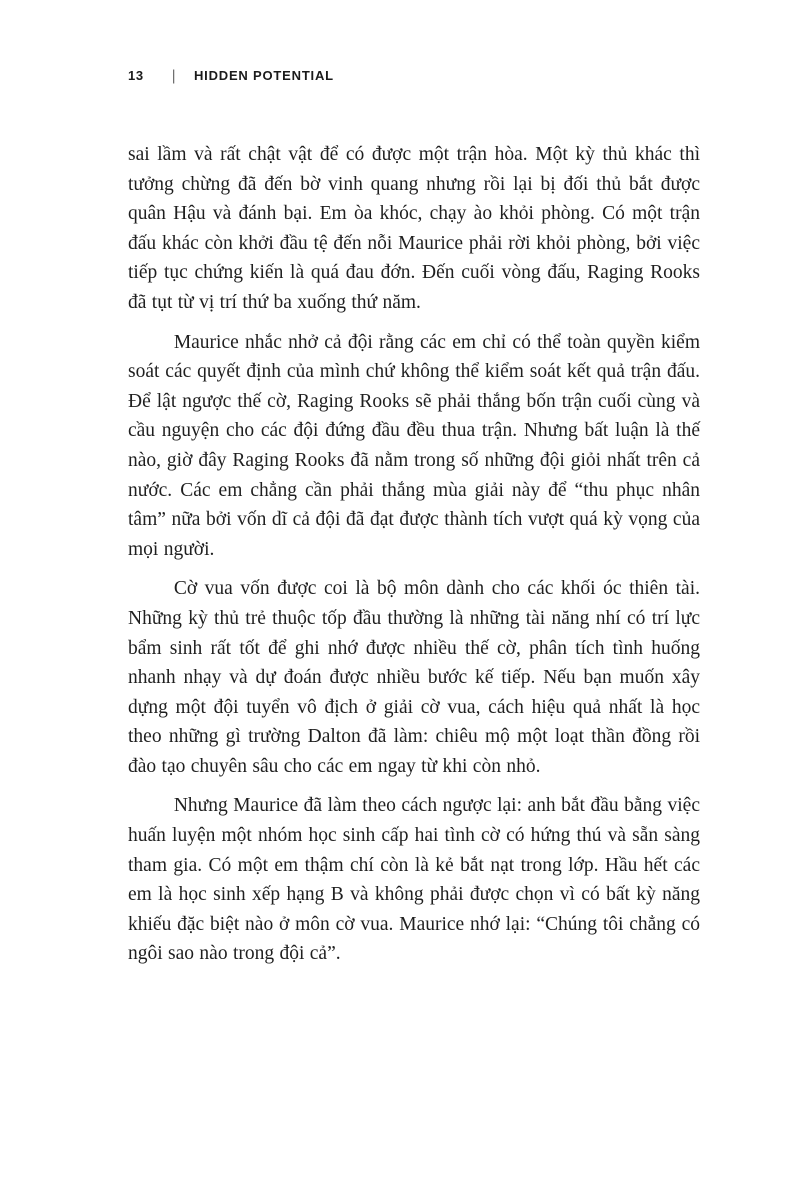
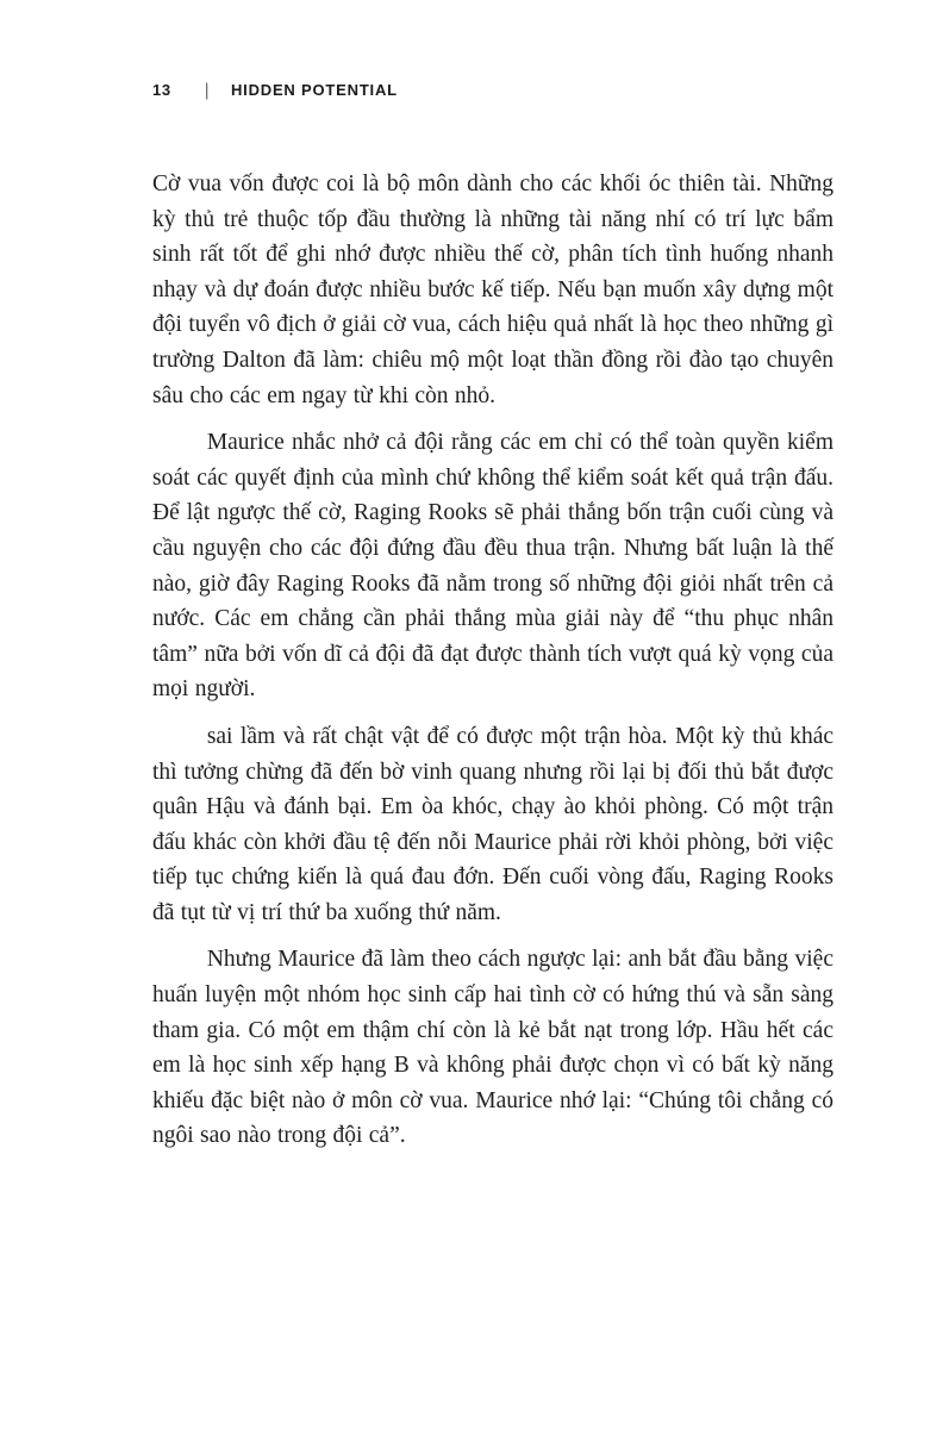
  13
  |
  HIDDEN POTENTIAL
- sai lầm và rất chật vật để có được một trận hòa. Một kỳ thủ khác thì tưởng chừng đã đến bờ vinh quang nhưng rồi lại bị đối thủ bắt được quân Hậu và đánh bại. Em òa khóc, chạy ào khỏi phòng. Có một trận đấu khác còn khởi đầu tệ đến nỗi Maurice phải rời khỏi phòng, bởi việc tiếp tục chứng kiến là quá đau đớn. Đến cuối vòng đấu, Raging Rooks đã tụt từ vị trí thứ ba xuống thứ năm.
+ Cờ vua vốn được coi là bộ môn dành cho các khối óc thiên tài. Những kỳ thủ trẻ thuộc tốp đầu thường là những tài năng nhí có trí lực bẩm sinh rất tốt để ghi nhớ được nhiều thế cờ, phân tích tình huống nhanh nhạy và dự đoán được nhiều bước kế tiếp. Nếu bạn muốn xây dựng một đội tuyển vô địch ở giải cờ vua, cách hiệu quả nhất là học theo những gì trường Dalton đã làm: chiêu mộ một loạt thần đồng rồi đào tạo chuyên sâu cho các em ngay từ khi còn nhỏ.
  Maurice nhắc nhở cả đội rằng các em chỉ có thể toàn quyền kiểm soát các quyết định của mình chứ không thể kiểm soát kết quả trận đấu. Để lật ngược thế cờ, Raging Rooks sẽ phải thắng bốn trận cuối cùng và cầu nguyện cho các đội đứng đầu đều thua trận. Nhưng bất luận là thế nào, giờ đây Raging Rooks đã nằm trong số những đội giỏi nhất trên cả nước. Các em chẳng cần phải thắng mùa giải này để “thu phục nhân tâm” nữa bởi vốn dĩ cả đội đã đạt được thành tích vượt quá kỳ vọng của mọi người.
- Cờ vua vốn được coi là bộ môn dành cho các khối óc thiên tài. Những kỳ thủ trẻ thuộc tốp đầu thường là những tài năng nhí có trí lực bẩm sinh rất tốt để ghi nhớ được nhiều thế cờ, phân tích tình huống nhanh nhạy và dự đoán được nhiều bước kế tiếp. Nếu bạn muốn xây dựng một đội tuyển vô địch ở giải cờ vua, cách hiệu quả nhất là học theo những gì trường Dalton đã làm: chiêu mộ một loạt thần đồng rồi đào tạo chuyên sâu cho các em ngay từ khi còn nhỏ.
+ sai lầm và rất chật vật để có được một trận hòa. Một kỳ thủ khác thì tưởng chừng đã đến bờ vinh quang nhưng rồi lại bị đối thủ bắt được quân Hậu và đánh bại. Em òa khóc, chạy ào khỏi phòng. Có một trận đấu khác còn khởi đầu tệ đến nỗi Maurice phải rời khỏi phòng, bởi việc tiếp tục chứng kiến là quá đau đớn. Đến cuối vòng đấu, Raging Rooks đã tụt từ vị trí thứ ba xuống thứ năm.
  Nhưng Maurice đã làm theo cách ngược lại: anh bắt đầu bằng việc huấn luyện một nhóm học sinh cấp hai tình cờ có hứng thú và sẵn sàng tham gia. Có một em thậm chí còn là kẻ bắt nạt trong lớp. Hầu hết các em là học sinh xếp hạng B và không phải được chọn vì có bất kỳ năng khiếu đặc biệt nào ở môn cờ vua. Maurice nhớ lại: “Chúng tôi chẳng có ngôi sao nào trong đội cả”.
